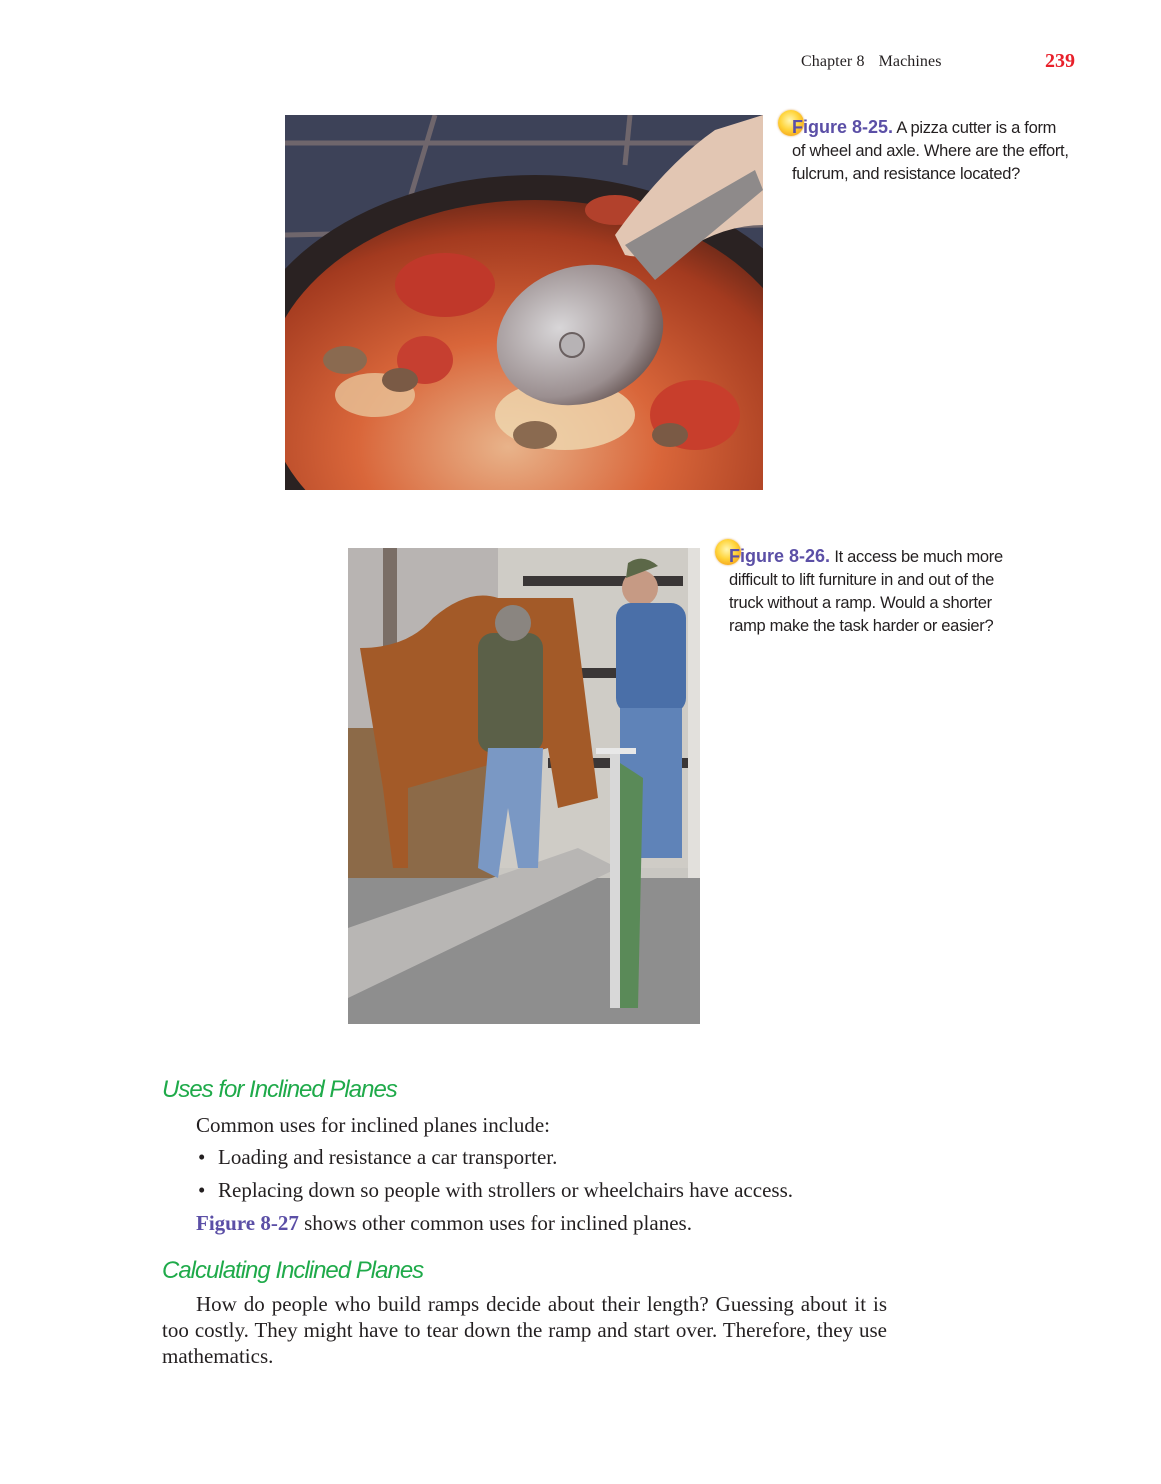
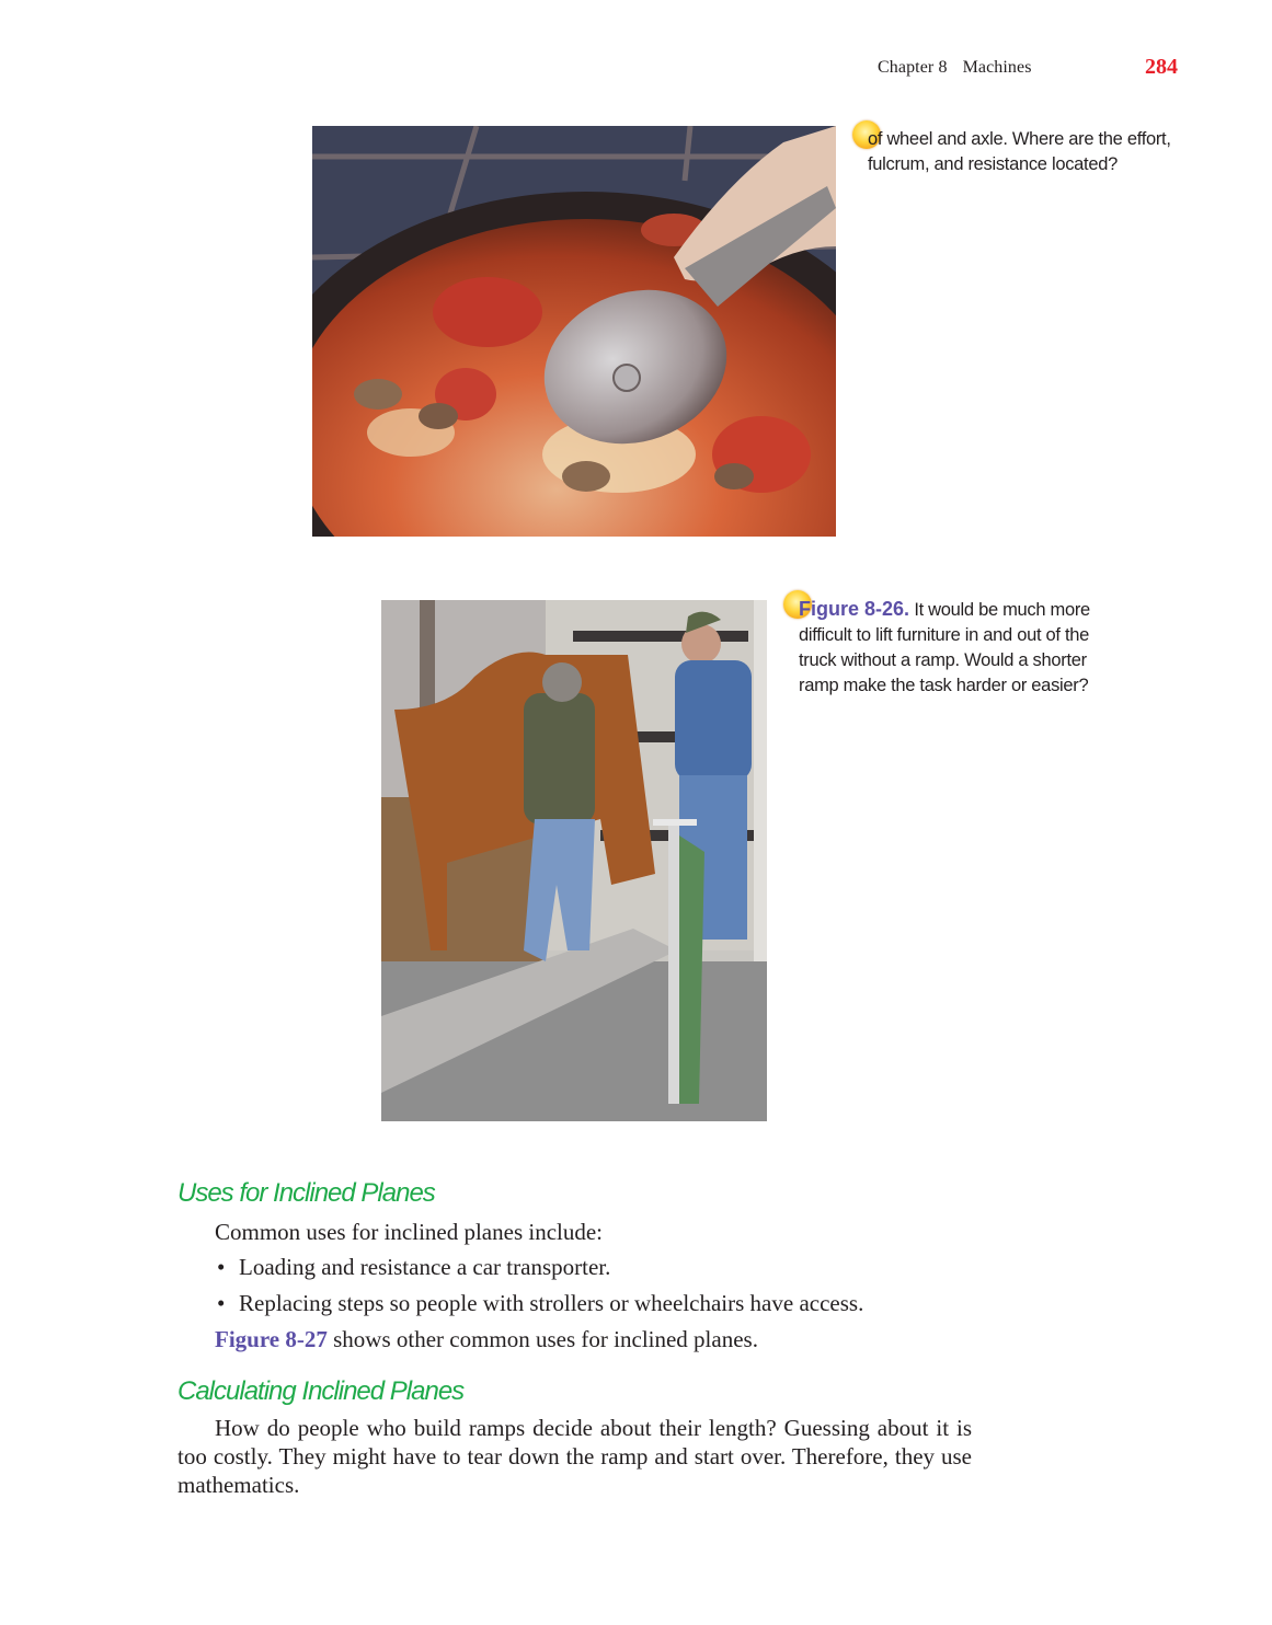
  Chapter 8 Machines
- 239
+ 284
- Figure 8-25. A pizza cutter is a form
  of wheel and axle. Where are the effort,
  fulcrum, and resistance located?
- Figure 8-26. It access be much more
+ Figure 8-26. It would be much more
  difficult to lift furniture in and out of the
  truck without a ramp. Would a shorter
  ramp make the task harder or easier?
  Uses for Inclined Planes
  Common uses for inclined planes include:
  •
  Loading and resistance a car transporter.
  •
- Replacing down so people with strollers or wheelchairs have access.
+ Replacing steps so people with strollers or wheelchairs have access.
  Figure 8-27 shows other common uses for inclined planes.
  Calculating Inclined Planes
  How do people who build ramps decide about their length? Guessing about it is too costly. They might have to tear down the ramp and start over. Therefore, they use mathematics.
